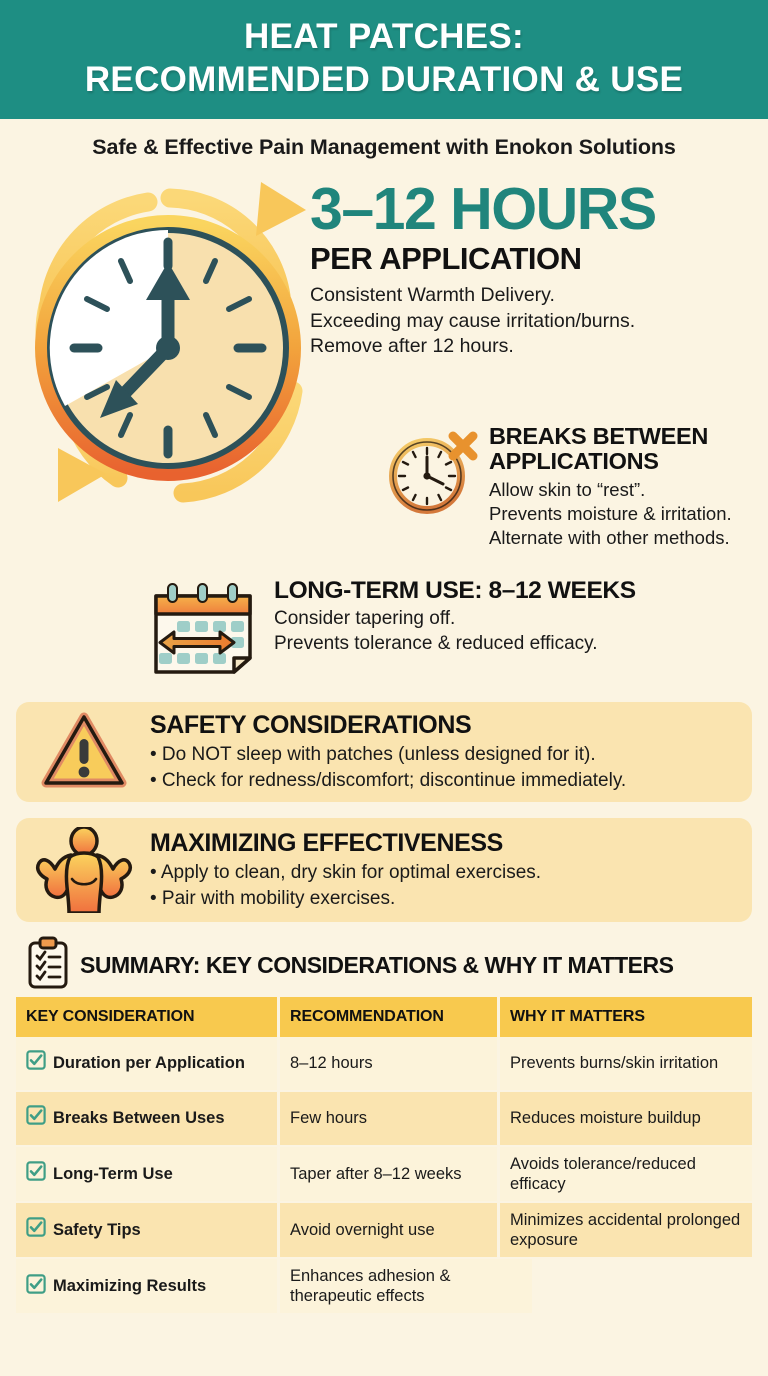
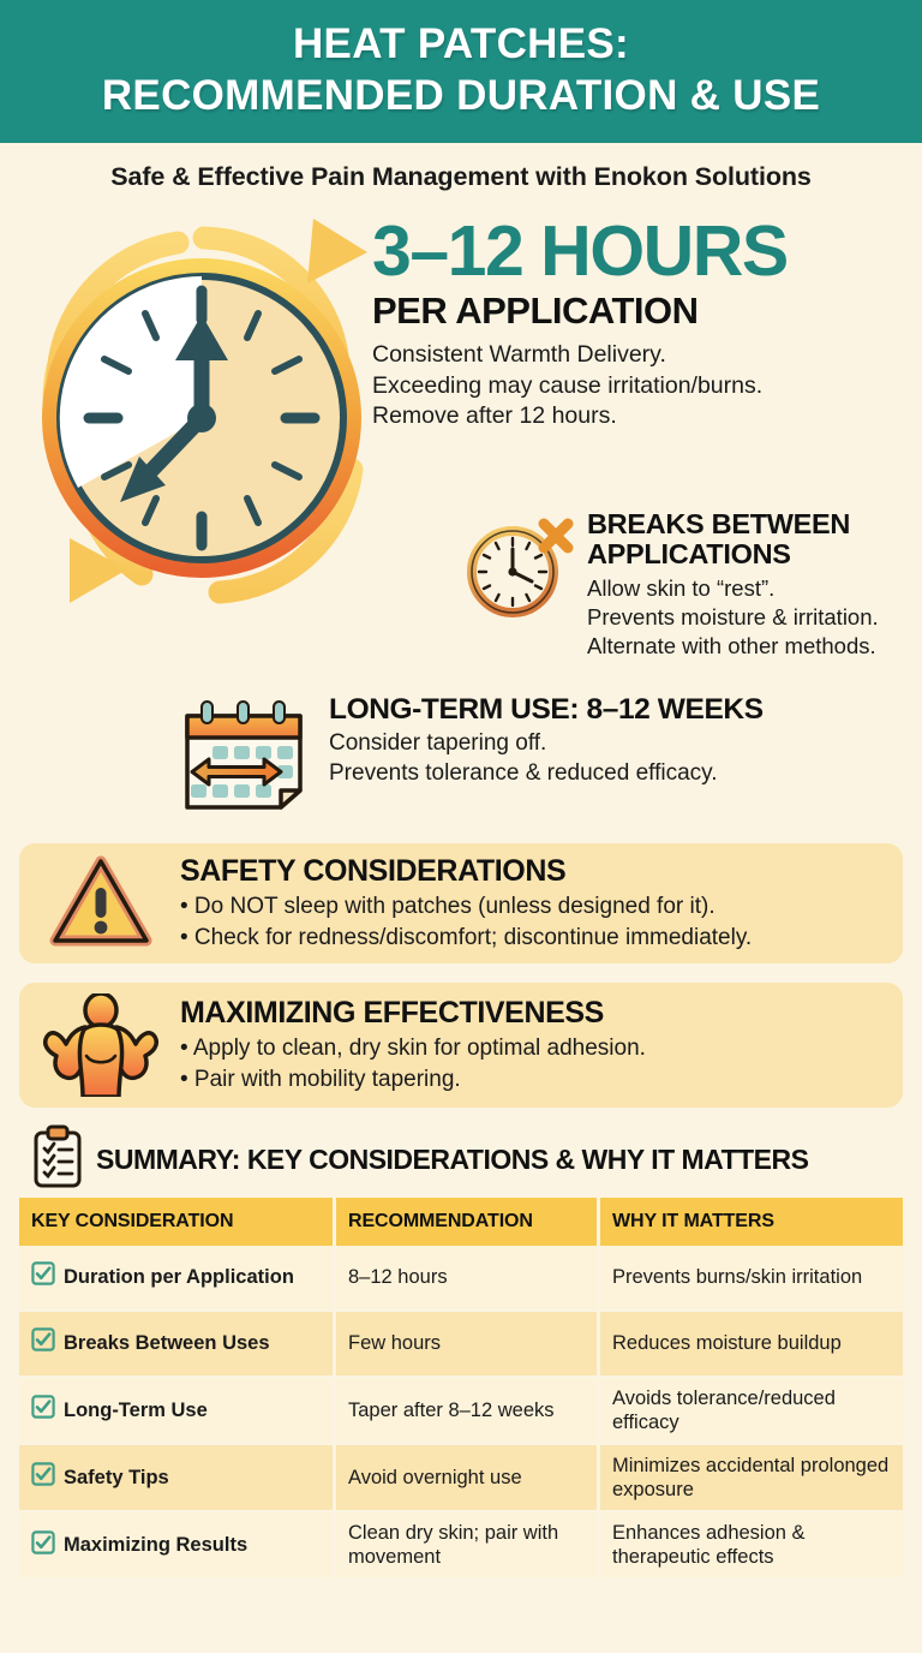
  HEAT PATCHES:
  RECOMMENDED DURATION & USE
  Safe & Effective Pain Management with Enokon Solutions
  3–12 HOURS
  PER APPLICATION
  Consistent Warmth Delivery.
  Exceeding may cause irritation/burns.
  Remove after 12 hours.
  BREAKS BETWEEN
  APPLICATIONS
  Allow skin to “rest”.
  Prevents moisture & irritation.
  Alternate with other methods.
  LONG-TERM USE: 8–12 WEEKS
  Consider tapering off.
  Prevents tolerance & reduced efficacy.
  SAFETY CONSIDERATIONS
  • Do NOT sleep with patches (unless designed for it).
  • Check for redness/discomfort; discontinue immediately.
  MAXIMIZING EFFECTIVENESS
- • Apply to clean, dry skin for optimal exercises.
+ • Apply to clean, dry skin for optimal adhesion.
- • Pair with mobility exercises.
+ • Pair with mobility tapering.
  SUMMARY: KEY CONSIDERATIONS & WHY IT MATTERS
  KEY CONSIDERATION
  RECOMMENDATION
  WHY IT MATTERS
  Duration per Application
  8–12 hours
  Prevents burns/skin irritation
  Breaks Between Uses
  Few hours
  Reduces moisture buildup
  Long-Term Use
  Taper after 8–12 weeks
  Avoids tolerance/reduced efficacy
  Safety Tips
  Avoid overnight use
  Minimizes accidental prolonged exposure
  Maximizing Results
+ Clean dry skin; pair with movement
  Enhances adhesion & therapeutic effects
